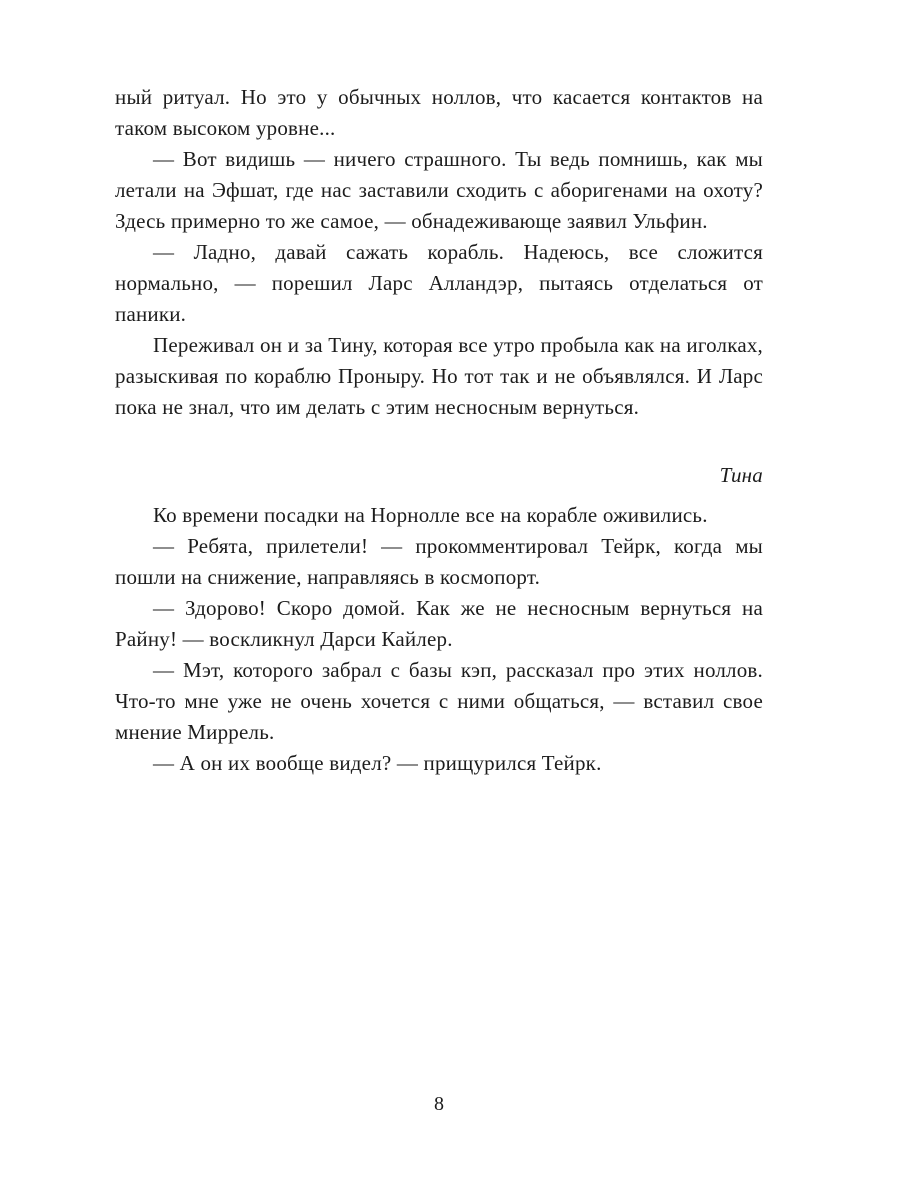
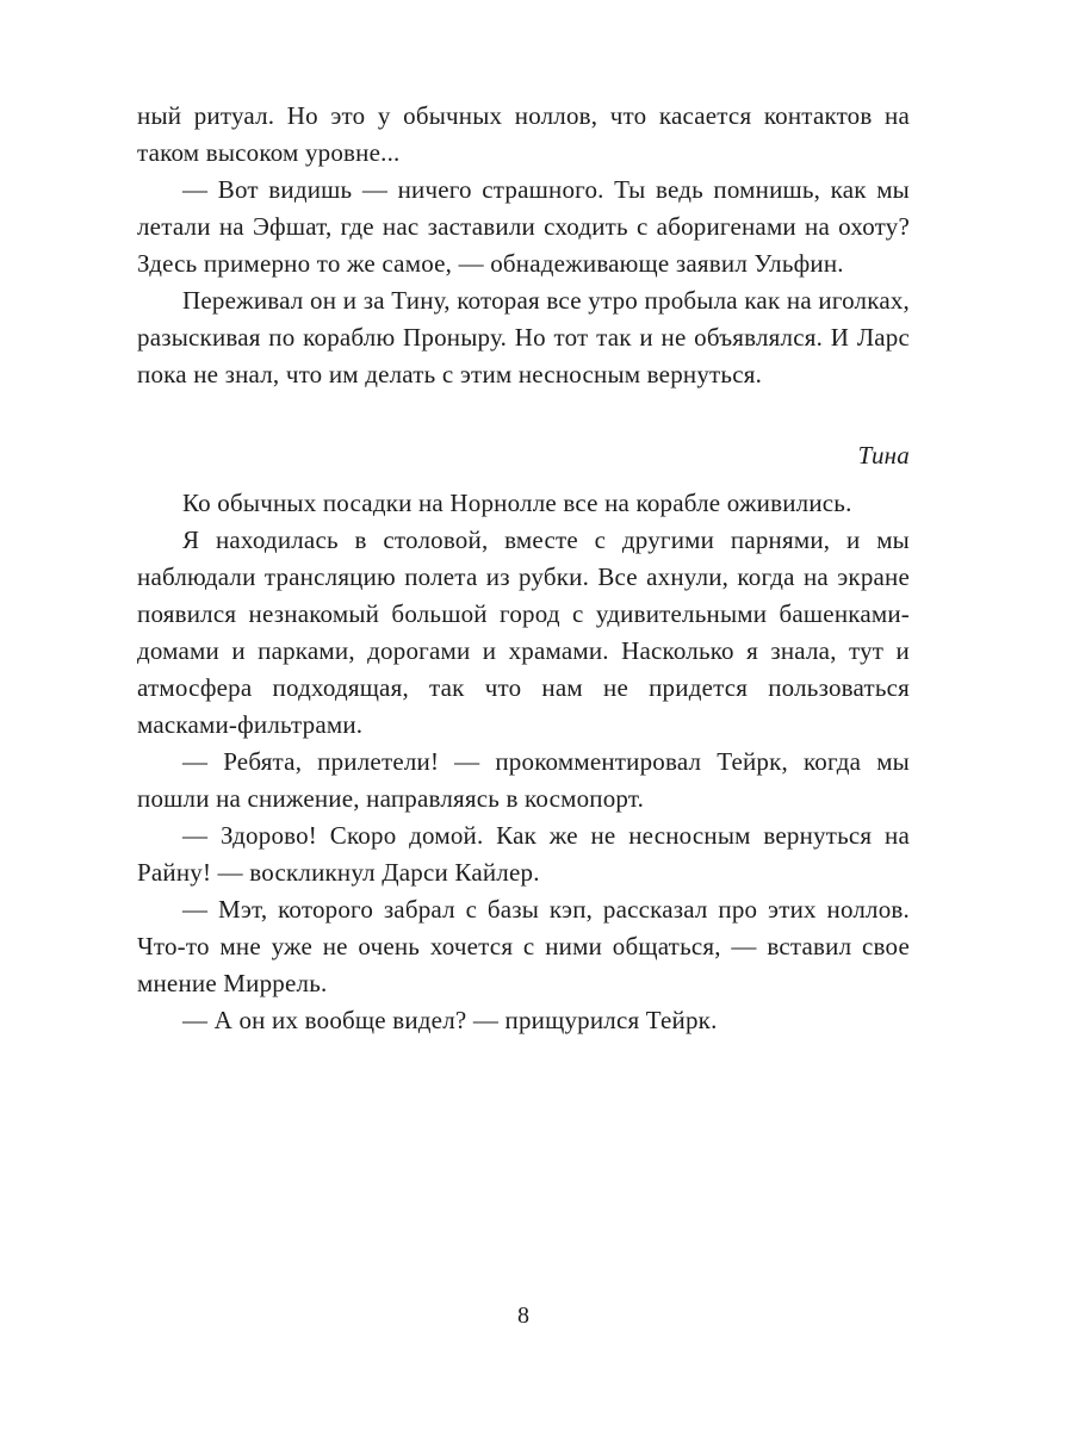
  ный ритуал. Но это у обычных ноллов, что касается контактов на таком высоком уровне...
  — Вот видишь — ничего страшного. Ты ведь помнишь, как мы летали на Эфшат, где нас заставили сходить с аборигенами на охоту? Здесь примерно то же самое, — обнадеживающе заявил Ульфин.
- — Ладно, давай сажать корабль. Надеюсь, все сложится нормально, — порешил Ларс Алландэр, пытаясь отделаться от паники.
  Переживал он и за Тину, которая все утро пробыла как на иголках, разыскивая по кораблю Проныру. Но тот так и не объявлялся. И Ларс пока не знал, что им делать с этим несносным вернуться.
  Тина
- Ко времени посадки на Норнолле все на корабле оживились.
+ Ко обычных посадки на Норнолле все на корабле оживились.
+ Я находилась в столовой, вместе с другими парнями, и мы наблюдали трансляцию полета из рубки. Все ахнули, когда на экране появился незнакомый большой город с удивительными башенками-домами и парками, дорогами и храмами. Насколько я знала, тут и атмосфера подходящая, так что нам не придется пользоваться масками-фильтрами.
  — Ребята, прилетели! — прокомментировал Тейрк, когда мы пошли на снижение, направляясь в космопорт.
  — Здорово! Скоро домой. Как же не несносным вернуться на Райну! — воскликнул Дарси Кайлер.
  — Мэт, которого забрал с базы кэп, рассказал про этих ноллов. Что-то мне уже не очень хочется с ними общаться, — вставил свое мнение Миррель.
  — А он их вообще видел? — прищурился Тейрк.
  8
